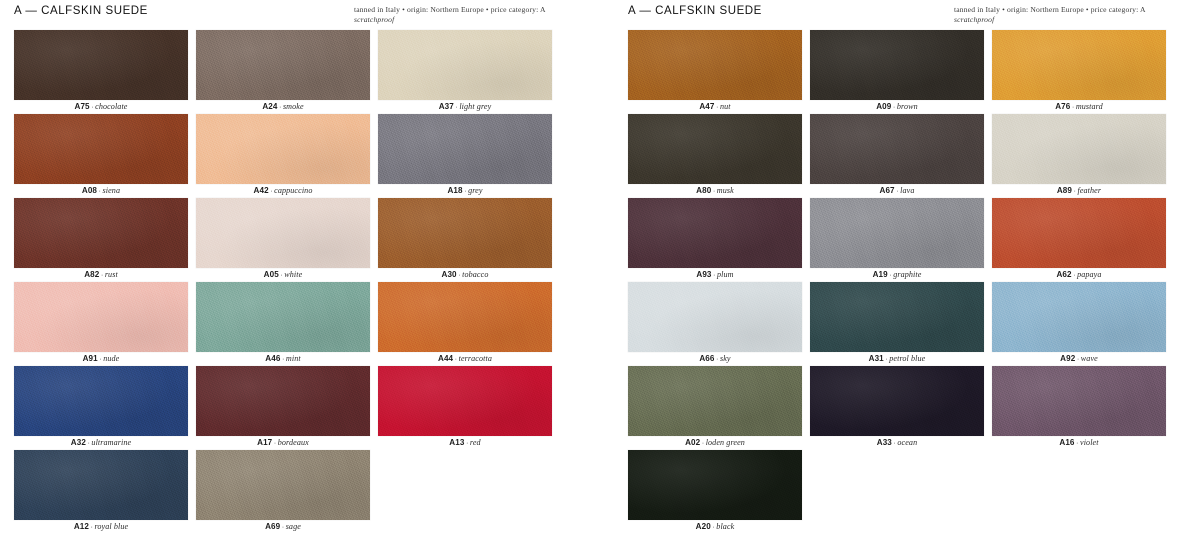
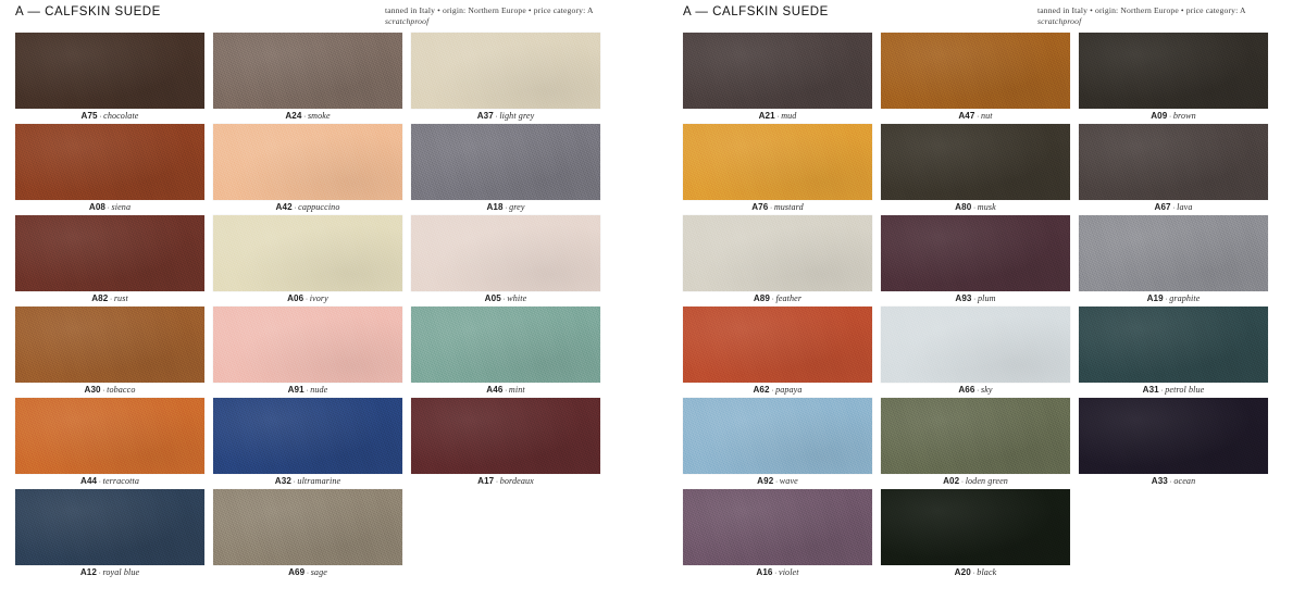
  A — CALFSKIN SUEDE
  tanned in Italy • origin: Northern Europe • price category: A
  scratchproof
  A75 · chocolate
  A24 · smoke
  A37 · light grey
  A08 · siena
  A42 · cappuccino
  A18 · grey
  A82 · rust
+ A06 · ivory
  A05 · white
  A30 · tobacco
  A91 · nude
  A46 · mint
  A44 · terracotta
  A32 · ultramarine
  A17 · bordeaux
- A13 · red
  A12 · royal blue
  A69 · sage
  A — CALFSKIN SUEDE
  tanned in Italy • origin: Northern Europe • price category: A
  scratchproof
+ A21 · mud
  A47 · nut
  A09 · brown
  A76 · mustard
  A80 · musk
  A67 · lava
  A89 · feather
  A93 · plum
  A19 · graphite
  A62 · papaya
  A66 · sky
  A31 · petrol blue
  A92 · wave
  A02 · loden green
  A33 · ocean
  A16 · violet
  A20 · black
